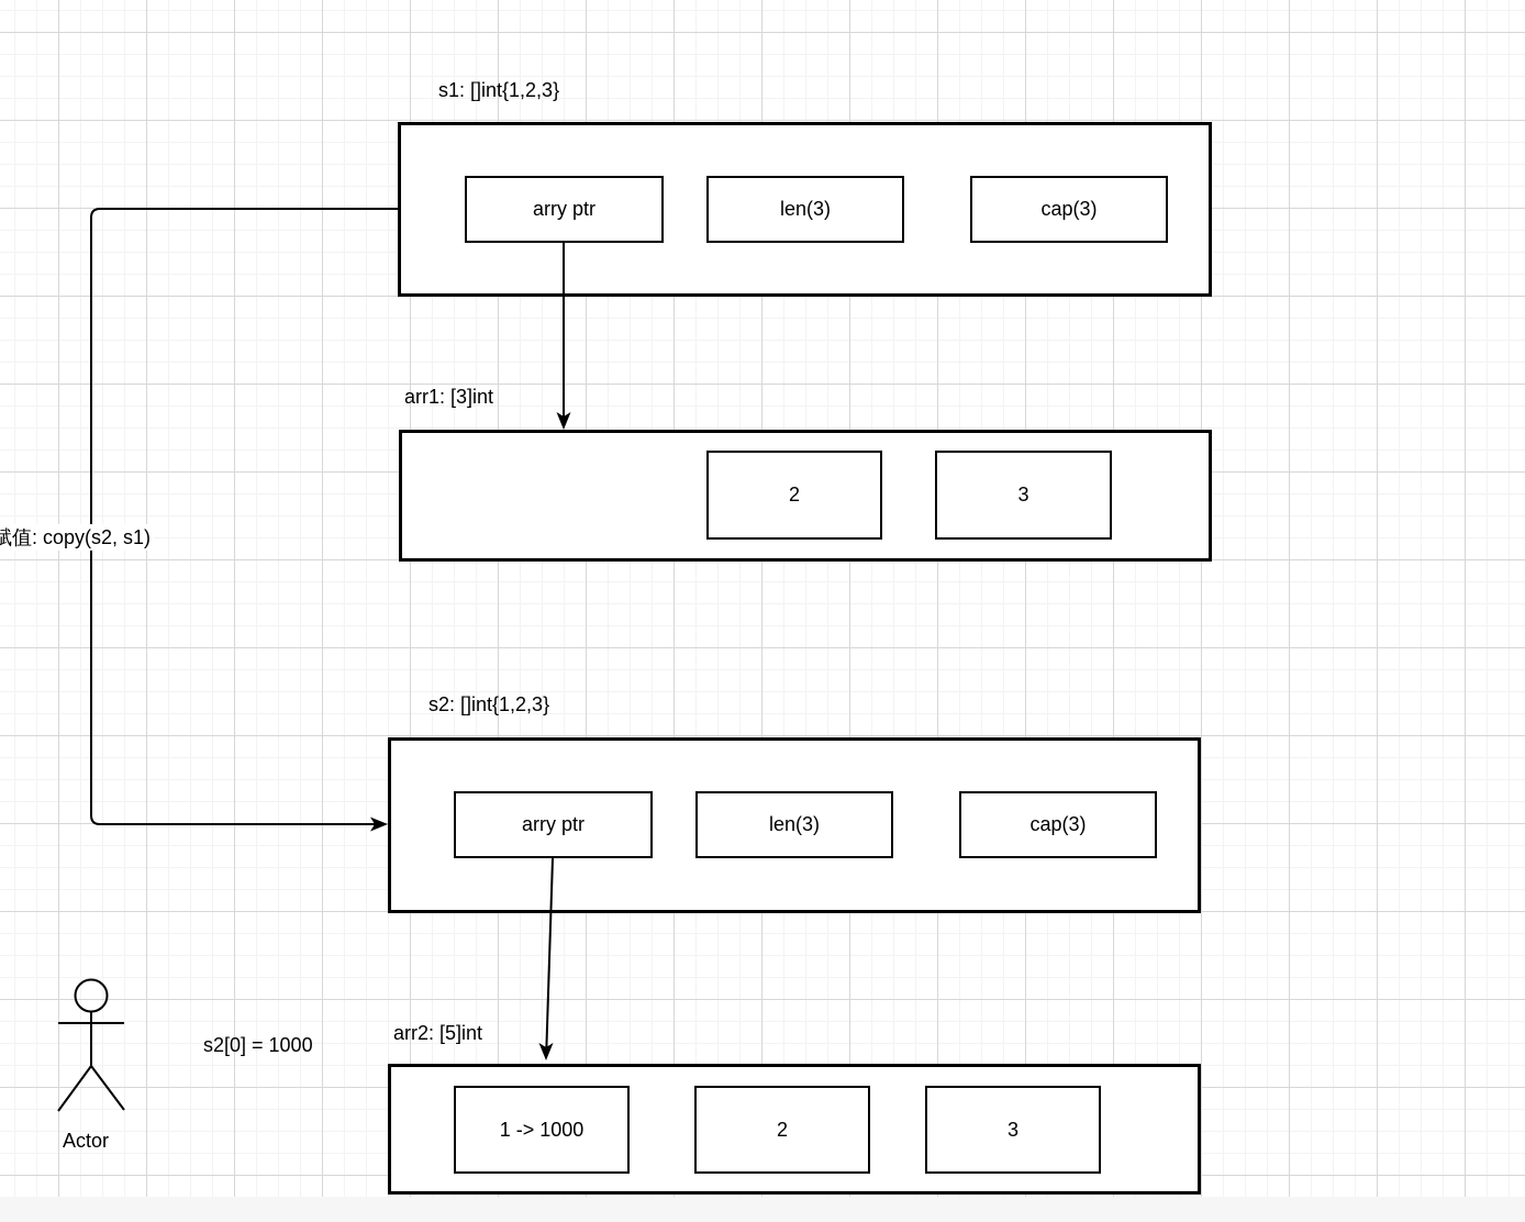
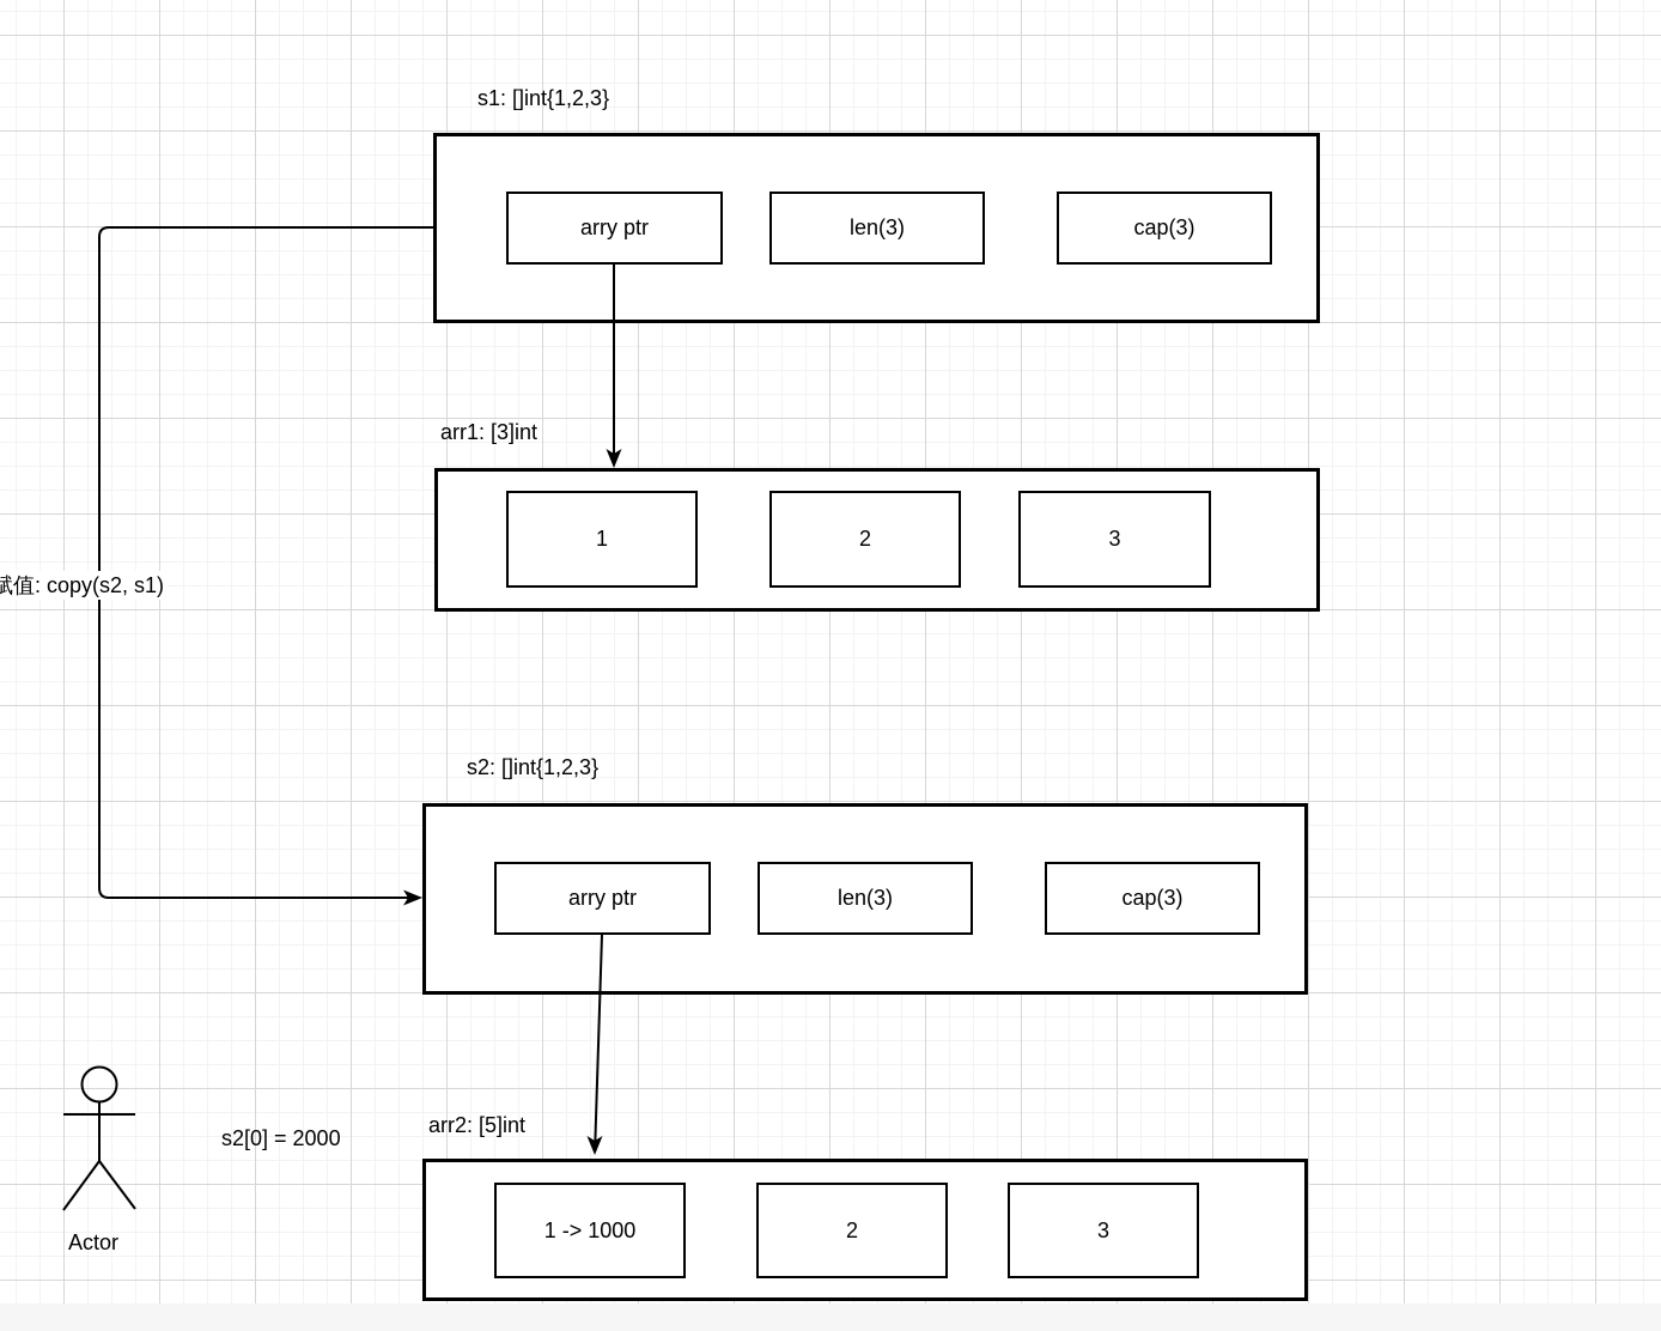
  s1: []int{1,2,3}
  arry ptr
  len(3)
  cap(3)
  arr1: [3]int
+ 1
  2
  3
  s2: []int{1,2,3}
  arry ptr
  len(3)
  cap(3)
  arr2: [5]int
  1 -> 1000
  2
  3
  赋值: copy(s2, s1)
- s2[0] = 1000
+ s2[0] = 2000
  Actor
